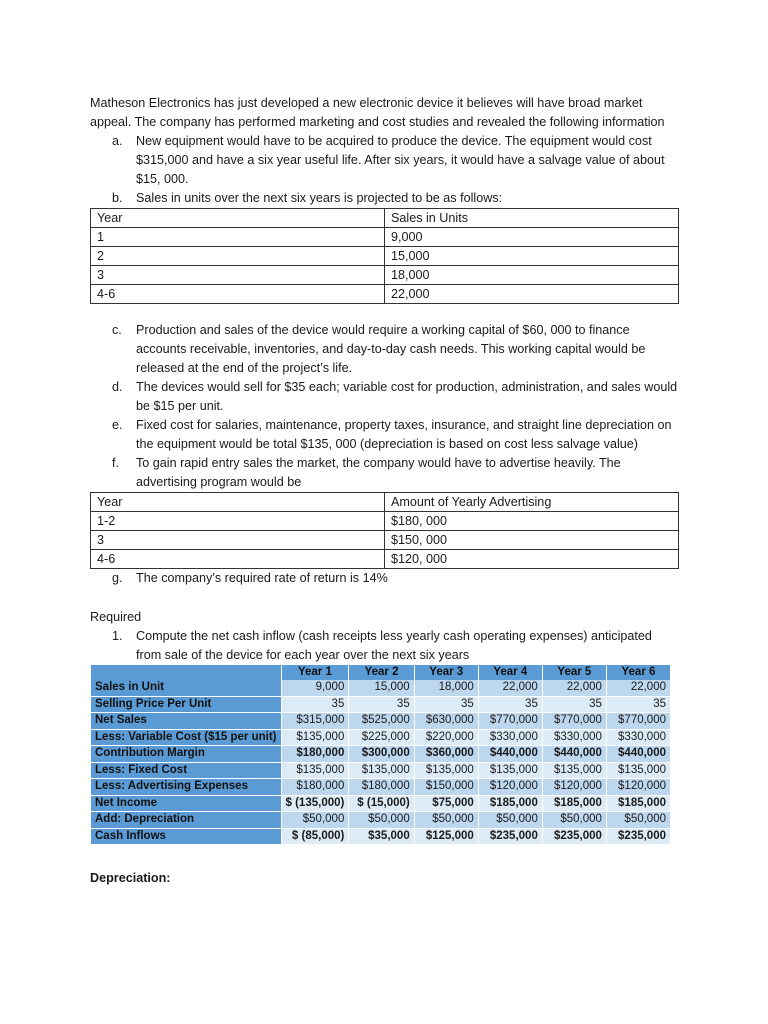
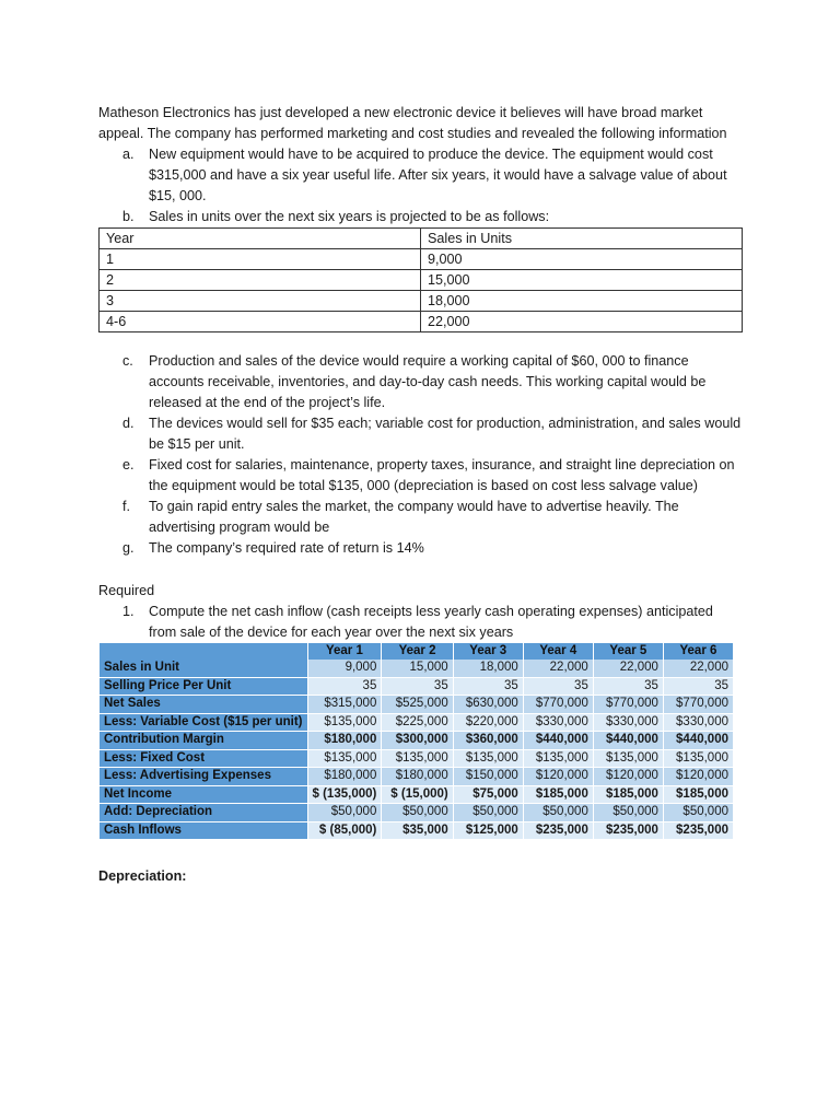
  Matheson Electronics has just developed a new electronic device it believes will have broad market appeal. The company has performed marketing and cost studies and revealed the following information
  a.
  New equipment would have to be acquired to produce the device. The equipment would cost $315,000 and have a six year useful life. After six years, it would have a salvage value of about $15, 000.
  b.
  Sales in units over the next six years is projected to be as follows:
  Year	Sales in Units
  1	9,000
  2	15,000
  3	18,000
  4-6	22,000
  c.
  Production and sales of the device would require a working capital of $60, 000 to finance accounts receivable, inventories, and day-to-day cash needs. This working capital would be released at the end of the project’s life.
  d.
  The devices would sell for $35 each; variable cost for production, administration, and sales would be $15 per unit.
  e.
  Fixed cost for salaries, maintenance, property taxes, insurance, and straight line depreciation on the equipment would be total $135, 000 (depreciation is based on cost less salvage value)
  f.
  To gain rapid entry sales the market, the company would have to advertise heavily. The advertising program would be
- Year	Amount of Yearly Advertising
- 1-2	$180, 000
- 3	$150, 000
- 4-6	$120, 000
  g.
  The company’s required rate of return is 14%
  Required
  1.
  Compute the net cash inflow (cash receipts less yearly cash operating expenses) anticipated from sale of the device for each year over the next six years
  	Year 1	Year 2	Year 3	Year 4	Year 5	Year 6
  Sales in Unit	9,000	15,000	18,000	22,000	22,000	22,000
  Selling Price Per Unit	35	35	35	35	35	35
  Net Sales	$315,000	$525,000	$630,000	$770,000	$770,000	$770,000
  Less: Variable Cost ($15 per unit)	$135,000	$225,000	$220,000	$330,000	$330,000	$330,000
  Contribution Margin	$180,000	$300,000	$360,000	$440,000	$440,000	$440,000
  Less: Fixed Cost	$135,000	$135,000	$135,000	$135,000	$135,000	$135,000
  Less: Advertising Expenses	$180,000	$180,000	$150,000	$120,000	$120,000	$120,000
  Net Income	$ (135,000)	$ (15,000)	$75,000	$185,000	$185,000	$185,000
  Add: Depreciation	$50,000	$50,000	$50,000	$50,000	$50,000	$50,000
  Cash Inflows	$ (85,000)	$35,000	$125,000	$235,000	$235,000	$235,000
  Depreciation:
